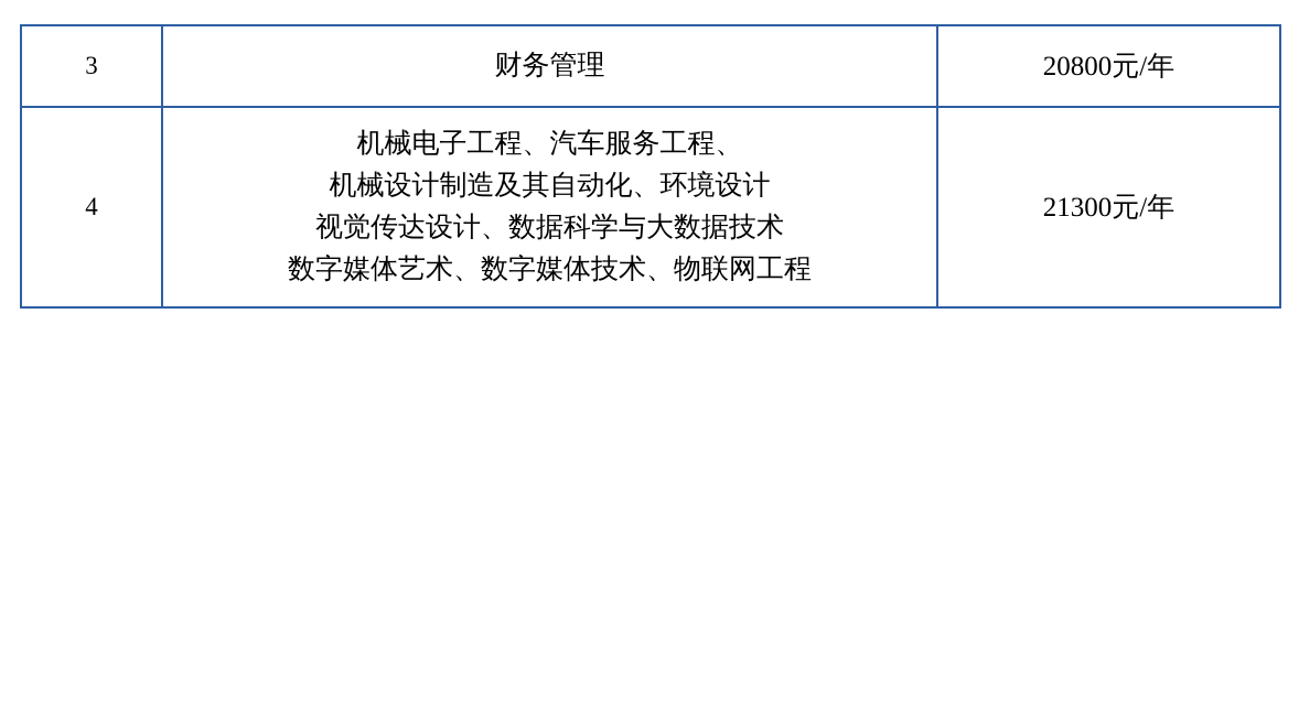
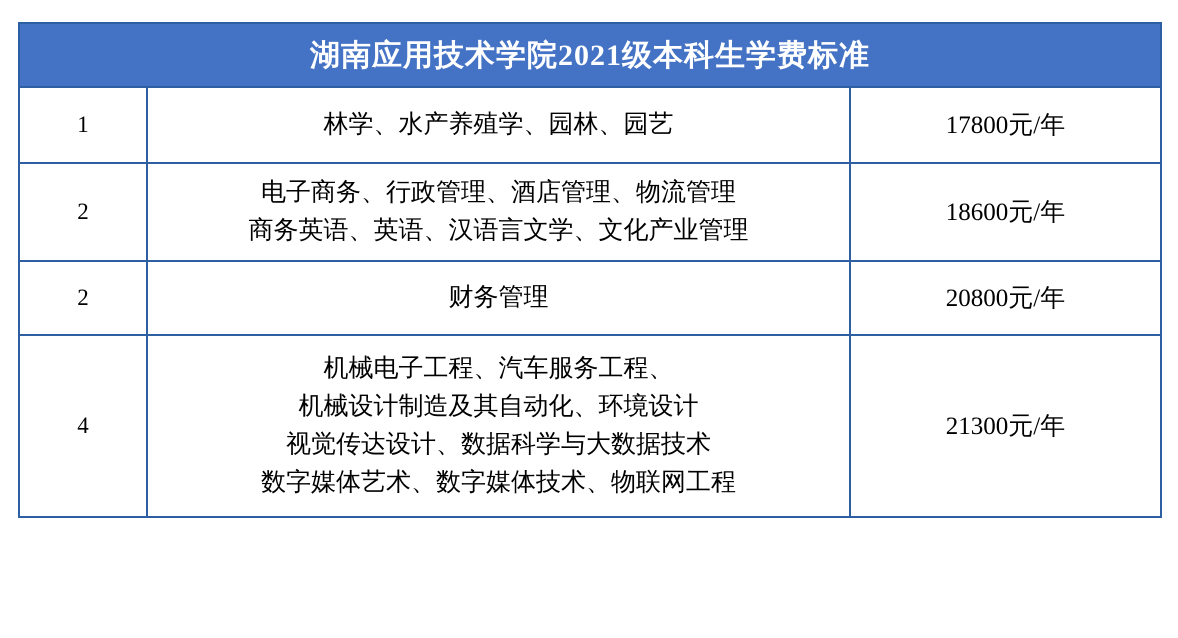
+ 湖南应用技术学院2021级本科生学费标准
+ 1	林学、水产养殖学、园林、园艺	17800元/年
+ 2	电子商务、行政管理、酒店管理、物流管理 商务英语、英语、汉语言文学、文化产业管理	18600元/年
- 3	财务管理	20800元/年
+ 2	财务管理	20800元/年
  4	机械电子工程、汽车服务工程、 机械设计制造及其自动化、环境设计 视觉传达设计、数据科学与大数据技术 数字媒体艺术、数字媒体技术、物联网工程	21300元/年
